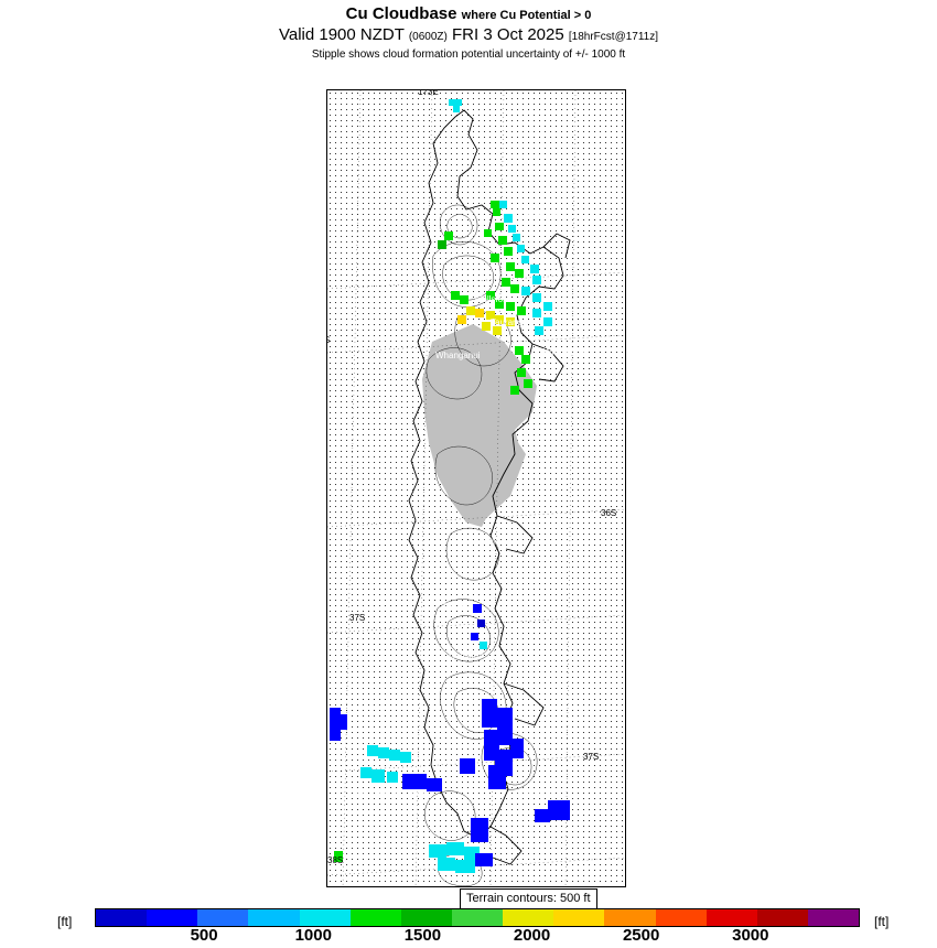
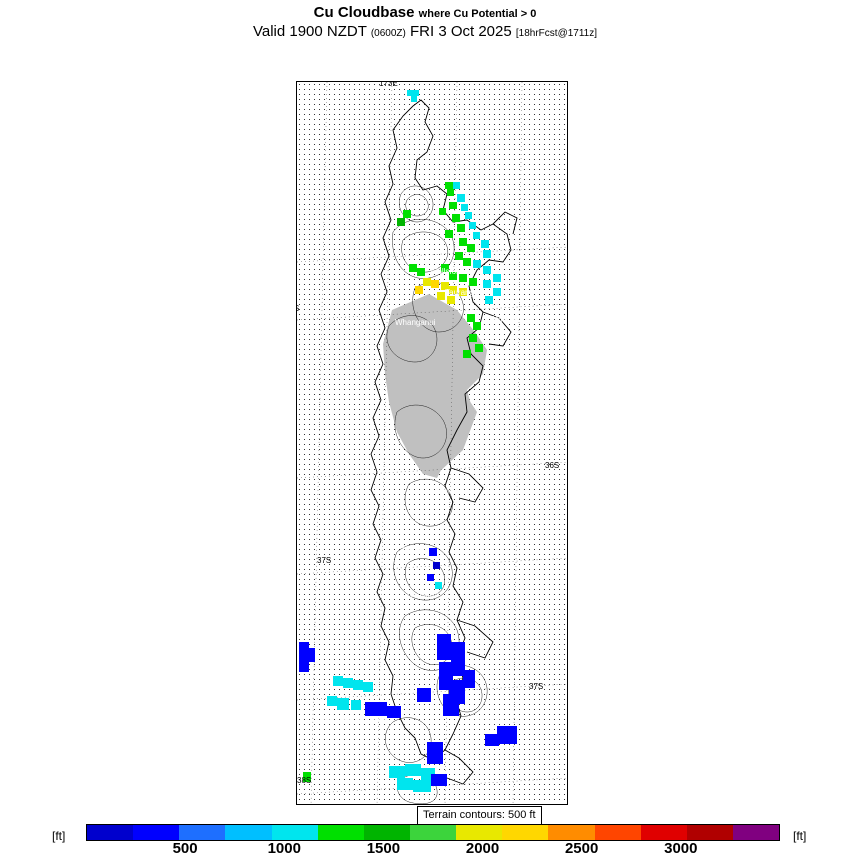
  Cu Cloudbase where Cu Potential > 0
  Valid 1900 NZDT (0600Z) FRI 3 Oct 2025 [18hrFcst@1711z]
- Stipple shows cloud formation potential uncertainty of +/- 1000 ft
  173E
  36S
  37S
  37S
  38S
  Auckland
  Tauranga
  Wellsford
  Whanganui
  Whakatane
  Taupo
  Napier
  Hamilton
  Palmerston North
  Masterton
  Terrain contours: 500 ft
  [ft]
  [ft]
  500
  1000
  1500
  2000
  2500
  3000
